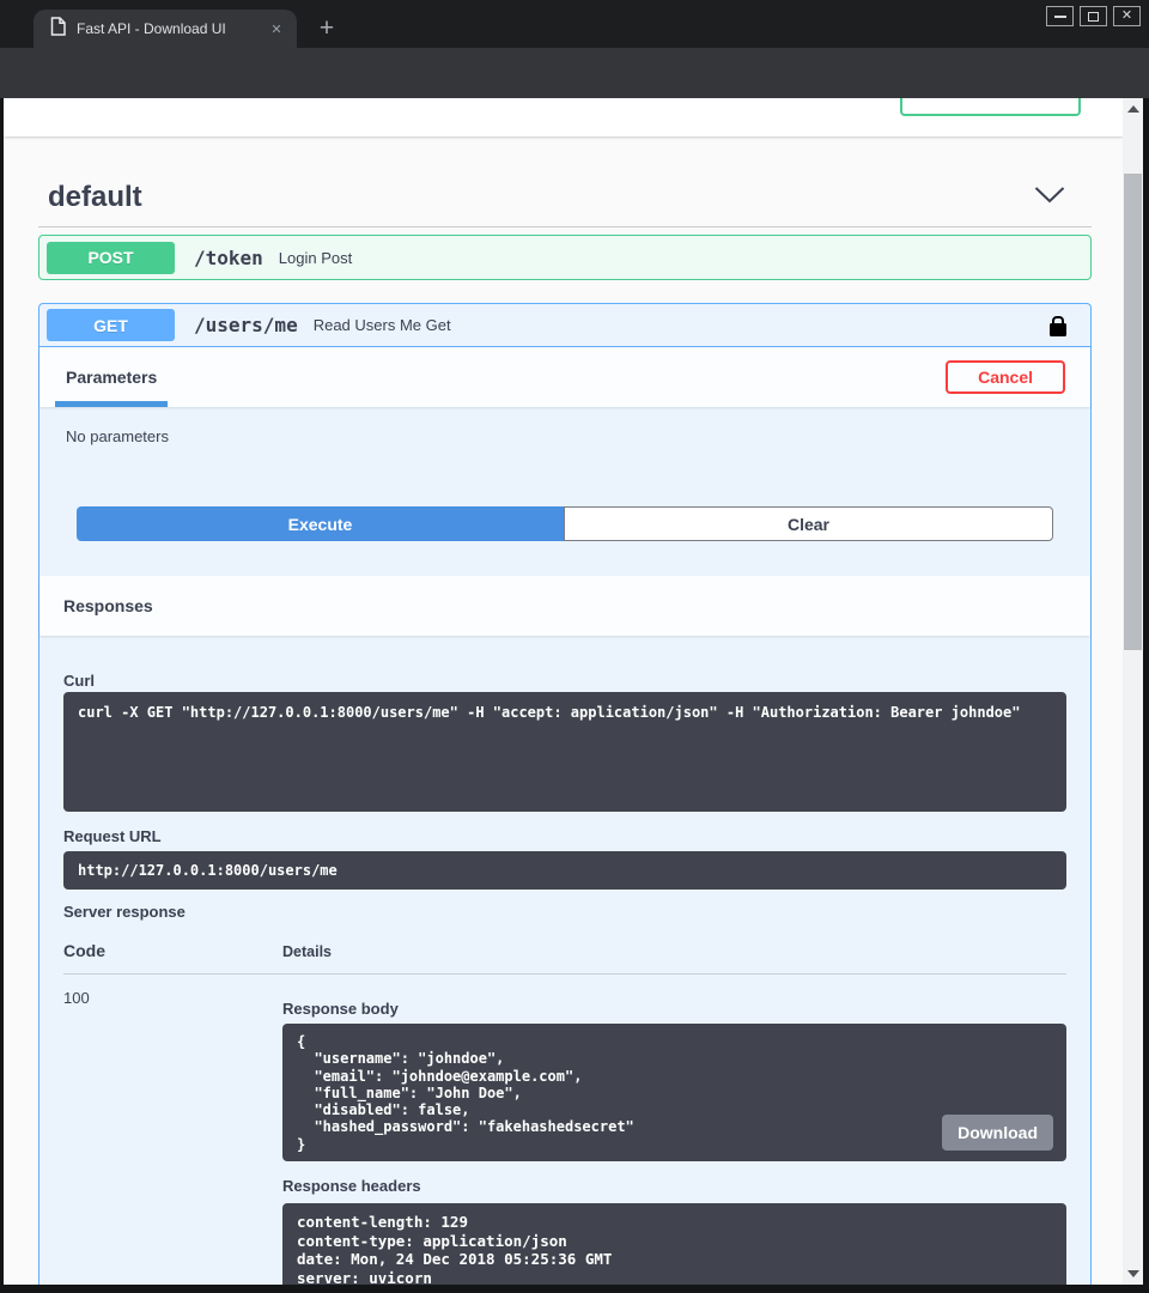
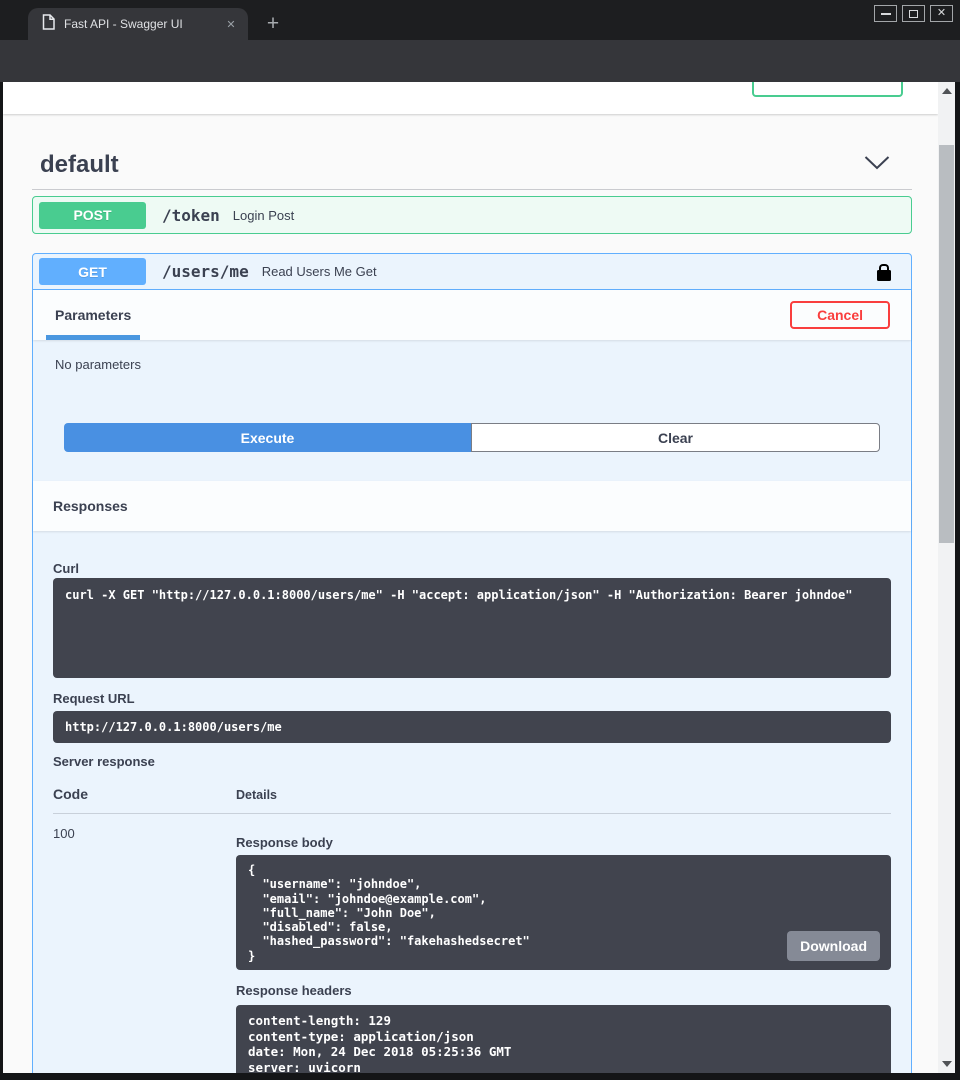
- Fast API - Download UI
+ Fast API - Swagger UI
  ✕
  +
  ✕
  default
  POST
  /token
  Login Post
  GET
  /users/me
  Read Users Me Get
  Parameters
  Cancel
  No parameters
  Execute
  Clear
  Responses
  Curl
  curl -X GET "http://127.0.0.1:8000/users/me" -H "accept: application/json" -H "Authorization: Bearer johndoe"
  Request URL
  http://127.0.0.1:8000/users/me
  Server response
  Code
  Details
  100
  Response body
  {
  "username": "johndoe",
  "email": "johndoe@example.com",
  "full_name": "John Doe",
  "disabled": false,
  "hashed_password": "fakehashedsecret"
  }
  Download
  Response headers
  content-length: 129
  content-type: application/json
  date: Mon, 24 Dec 2018 05:25:36 GMT
  server: uvicorn
